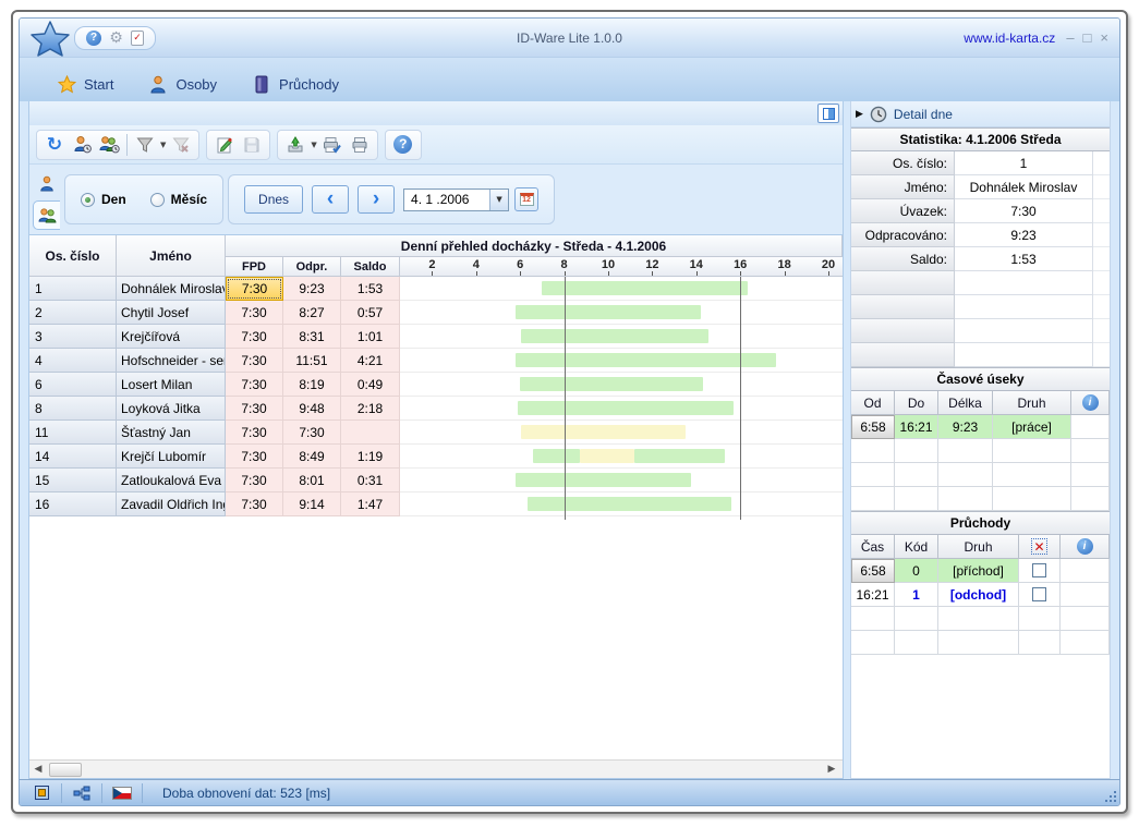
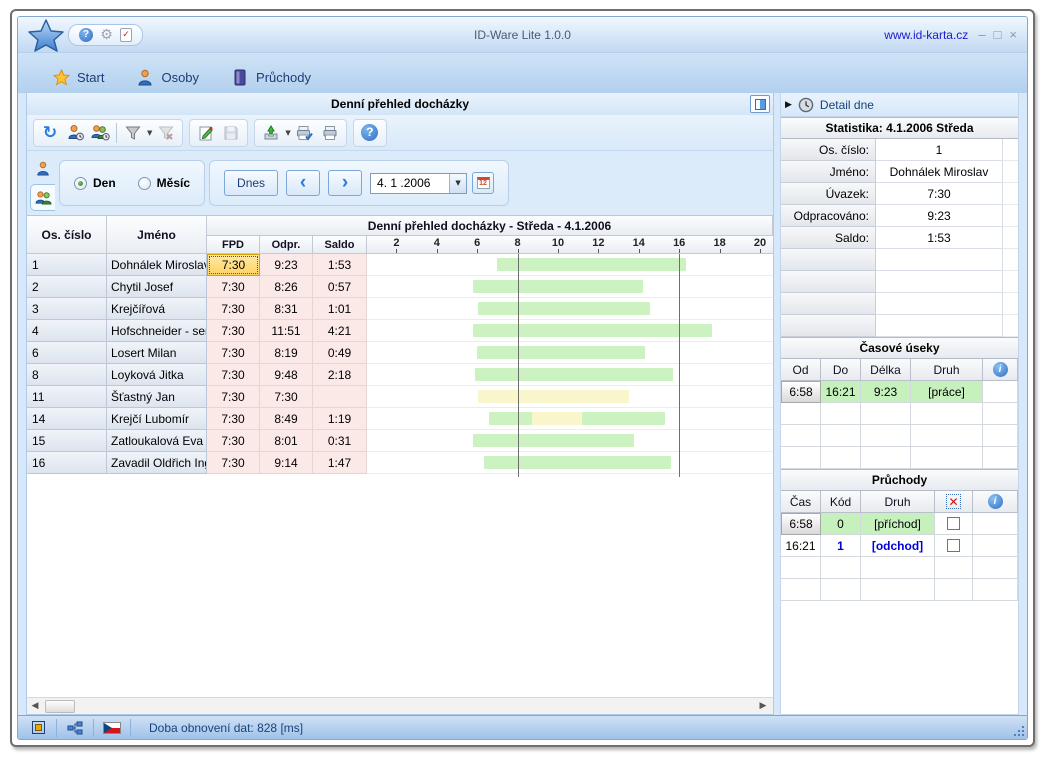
  ?
  ⚙
  ✓
  ID-Ware Lite 1.0.0
  www.id-karta.cz
  –
  □
  ×
  Start
  Osoby
  Průchody
+ Denní přehled docházky
  ↻
  ▼
  ▼
  ?
  Den
  Měsíc
  Dnes
  ‹
  ›
  4. 1 .2006
  ▼
  Os. číslo
  Jméno
  Denní přehled docházky - Středa - 4.1.2006
  FPD
  Odpr.
  Saldo
  2
  4
  6
  8
  10
  12
  14
  16
  18
  20
  1
  Dohnálek Mirosla
  7:30
  9:23
  1:53
  2
  Chytil Josef
  7:30
- 8:27
+ 8:26
  0:57
  3
  Krejčířová
  7:30
  8:31
  1:01
  4
  Hofschneider - se
  7:30
  11:51
  4:21
  6
  Losert Milan
  7:30
  8:19
  0:49
  8
  Loyková Jitka
  7:30
  9:48
  2:18
  11
  Šťastný Jan
  7:30
  7:30
  14
  Krejčí Lubomír
  7:30
  8:49
  1:19
  15
  Zatloukalová Eva
  7:30
  8:01
  0:31
  16
  Zavadil Oldřich In
  7:30
  9:14
  1:47
  ◀
  ▶
  ▶
  Detail dne
  Statistika: 4.1.2006 Středa
  Os. číslo:
  1
  Jméno:
  Dohnálek Miroslav
  Úvazek:
  7:30
  Odpracováno:
  9:23
  Saldo:
  1:53
  Časové úseky
  Od
  Do
  Délka
  Druh
  i
  6:58
  16:21
  9:23
  [práce]
  Průchody
  Čas
  Kód
  Druh
  ✕
  i
  6:58
  0
  [příchod]
  16:21
  1
  [odchod]
- Doba obnovení dat: 523 [ms]
+ Doba obnovení dat: 828 [ms]
